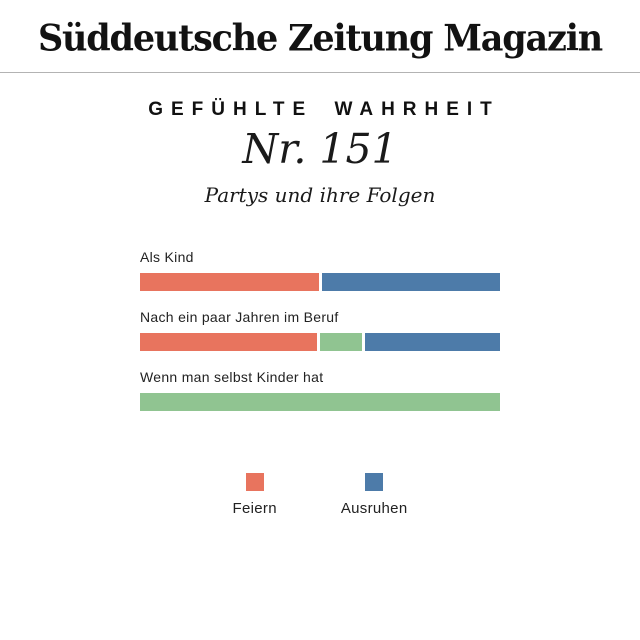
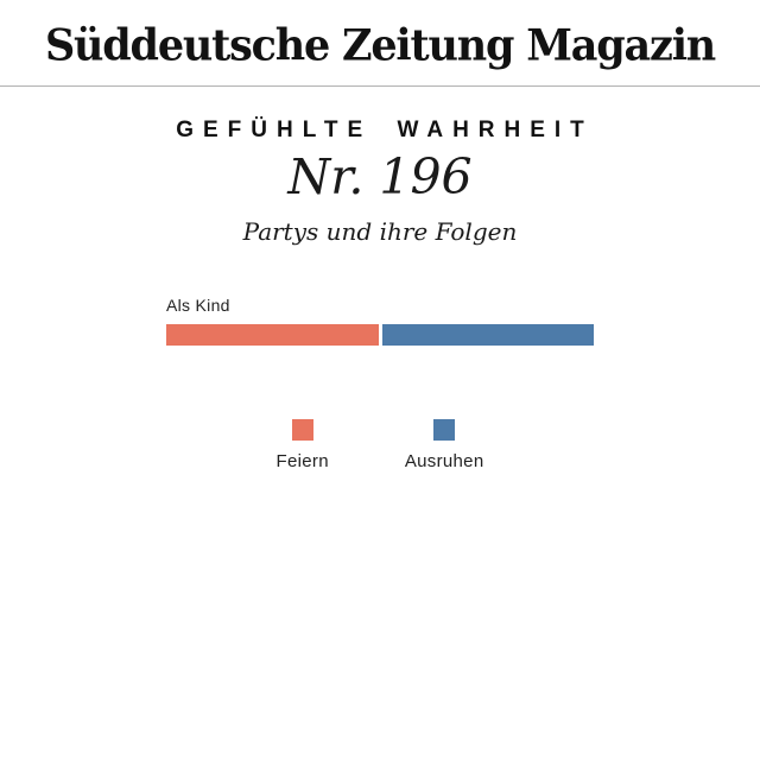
  Süddeutsche Zeitung Magazin
  GEFÜHLTE WAHRHEIT
- Nr. 151
+ Nr. 196
  Partys und ihre Folgen
  Als Kind
- Nach ein paar Jahren im Beruf
- Wenn man selbst Kinder hat
  Feiern
  Ausruhen
